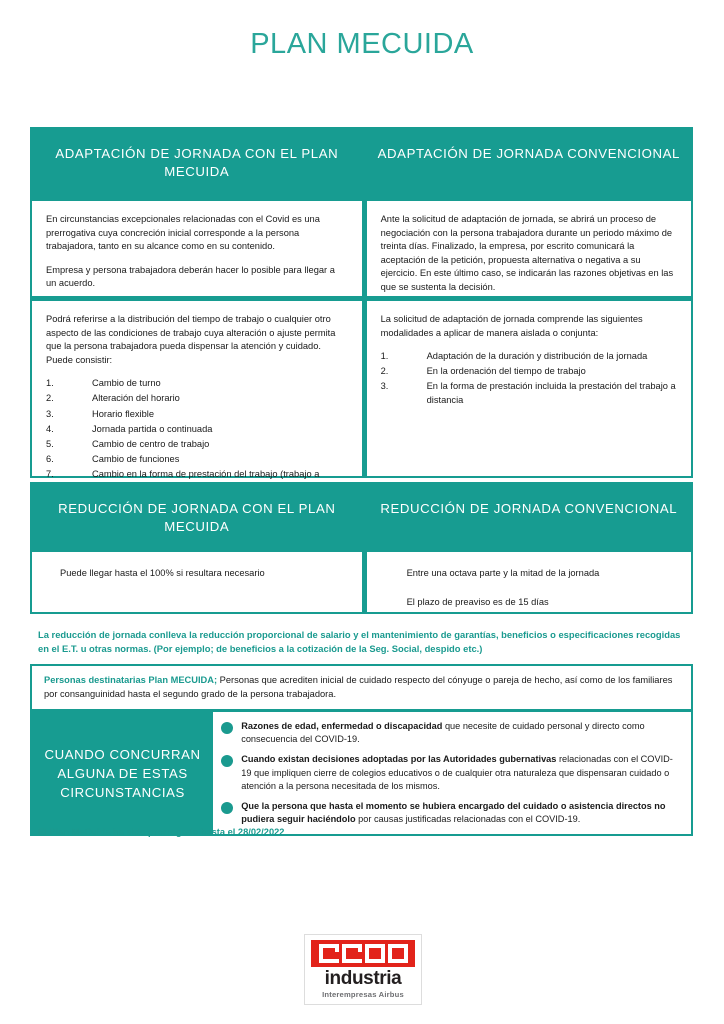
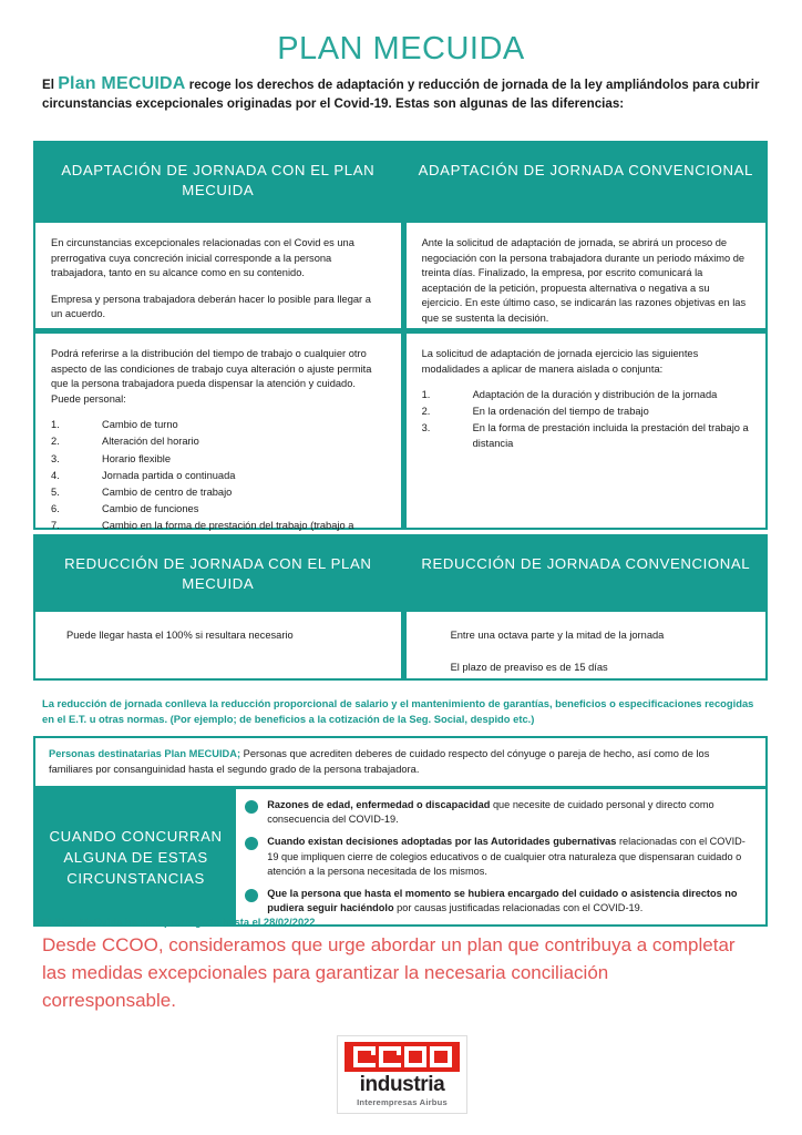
  PLAN MECUIDA
+ El Plan MECUIDA recoge los derechos de adaptación y reducción de jornada de la ley ampliándolos para cubrir circunstancias excepcionales originadas por el Covid-19. Estas son algunas de las diferencias:
  ADAPTACIÓN DE JORNADA CON EL PLAN MECUIDA
  ADAPTACIÓN DE JORNADA CONVENCIONAL
  En circunstancias excepcionales relacionadas con el Covid es una prerrogativa cuya concreción inicial corresponde a la persona trabajadora, tanto en su alcance como en su contenido.
  Empresa y persona trabajadora deberán hacer lo posible para llegar a un acuerdo.
  Ante la solicitud de adaptación de jornada, se abrirá un proceso de negociación con la persona trabajadora durante un periodo máximo de treinta días. Finalizado, la empresa, por escrito comunicará la aceptación de la petición, propuesta alternativa o negativa a su ejercicio. En este último caso, se indicarán las razones objetivas en las que se sustenta la decisión.
- Podrá referirse a la distribución del tiempo de trabajo o cualquier otro aspecto de las condiciones de trabajo cuya alteración o ajuste permita que la persona trabajadora pueda dispensar la atención y cuidado. Puede consistir:
+ Podrá referirse a la distribución del tiempo de trabajo o cualquier otro aspecto de las condiciones de trabajo cuya alteración o ajuste permita que la persona trabajadora pueda dispensar la atención y cuidado. Puede personal:
  1.
  Cambio de turno
  2.
  Alteración del horario
  3.
  Horario flexible
  4.
  Jornada partida o continuada
  5.
  Cambio de centro de trabajo
  6.
  Cambio de funciones
  7.
- La solicitud de adaptación de jornada comprende las siguientes modalidades a aplicar de manera aislada o conjunta:
+ La solicitud de adaptación de jornada ejercicio las siguientes modalidades a aplicar de manera aislada o conjunta:
  1.
  Adaptación de la duración y distribución de la jornada
  2.
  En la ordenación del tiempo de trabajo
  3.
  En la forma de prestación incluida la prestación del trabajo a distancia
  REDUCCIÓN DE JORNADA CON EL PLAN MECUIDA
  REDUCCIÓN DE JORNADA CONVENCIONAL
  Puede llegar hasta el 100% si resultara necesario
  Entre una octava parte y la mitad de la jornada
  El plazo de preaviso es de 15 días
  La reducción de jornada conlleva la reducción proporcional de salario y el mantenimiento de garantías, beneficios o especificaciones recogidas en el E.T. u otras normas. (Por ejemplo; de beneficios a la cotización de la Seg. Social, despido etc.)
- Personas destinatarias Plan MECUIDA; Personas que acrediten inicial de cuidado respecto del cónyuge o pareja de hecho, así como de los familiares por consanguinidad hasta el segundo grado de la persona trabajadora.
+ Personas destinatarias Plan MECUIDA; Personas que acrediten deberes de cuidado respecto del cónyuge o pareja de hecho, así como de los familiares por consanguinidad hasta el segundo grado de la persona trabajadora.
  CUANDO CONCURRAN ALGUNA DE ESTAS CIRCUNSTANCIAS
  Razones de edad, enfermedad o discapacidad que necesite de cuidado personal y directo como consecuencia del COVID-19.
  Cuando existan decisiones adoptadas por las Autoridades gubernativas relacionadas con el COVID-19 que impliquen cierre de colegios educativos o de cualquier otra naturaleza que dispensaran cuidado o atención a la persona necesitada de los mismos.
  Que la persona que hasta el momento se hubiera encargado del cuidado o asistencia directos no pudiera seguir haciéndolo por causas justificadas relacionadas con el COVID-19.
  El Plan MeCuida ha sido prorrogado hasta el 28/02/2022
+ Desde CCOO, consideramos que urge abordar un plan que contribuya a completar las medidas excepcionales para garantizar la necesaria conciliación corresponsable.
  industria
  Interempresas Airbus
